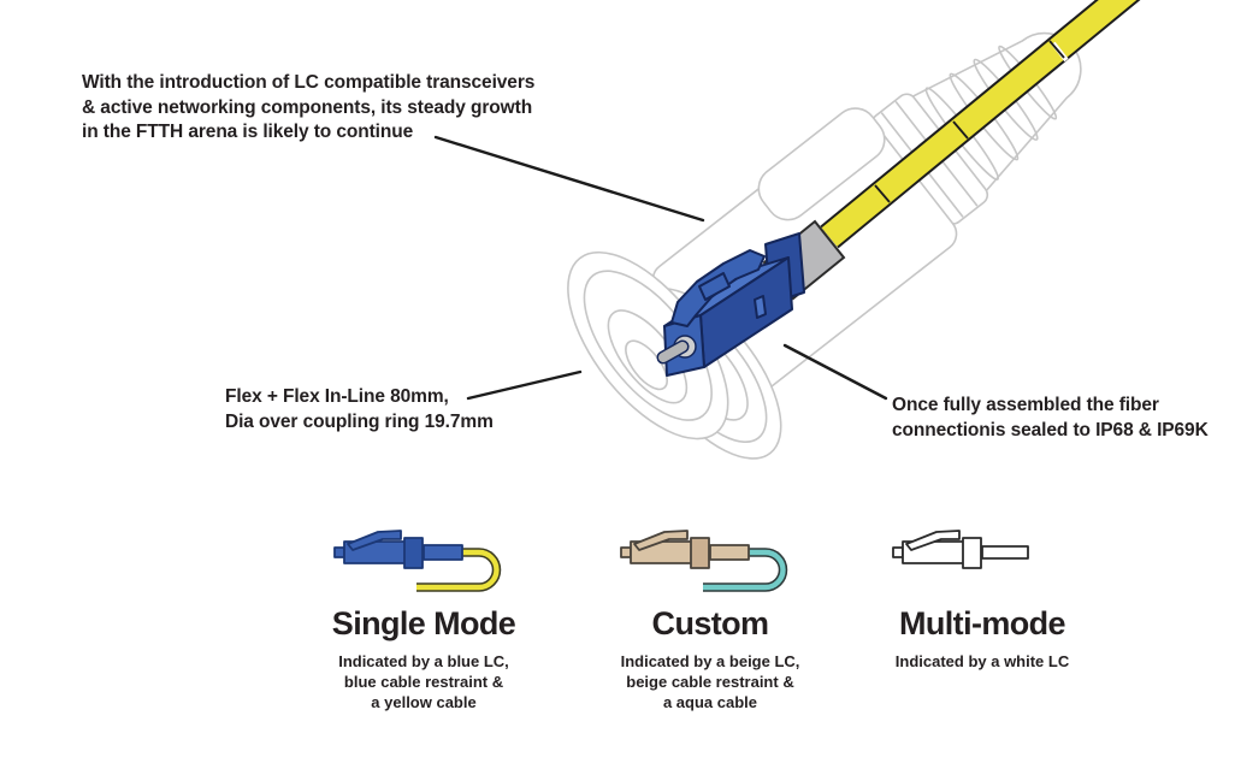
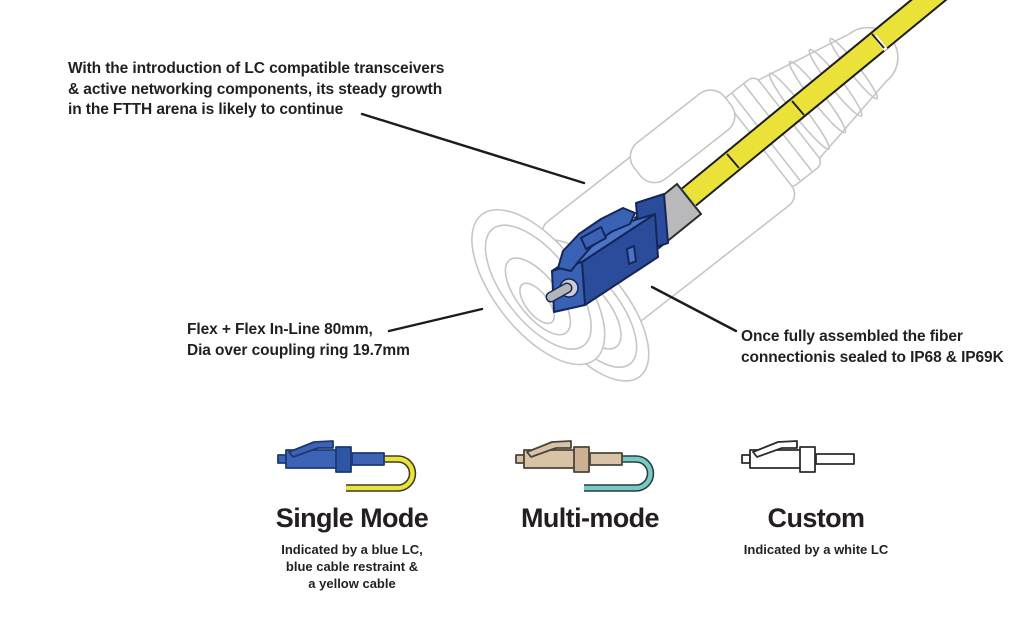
  With the introduction of LC compatible transceivers
  & active networking components, its steady growth
  in the FTTH arena is likely to continue
  Flex + Flex In-Line 80mm,
  Dia over coupling ring 19.7mm
  Once fully assembled the fiber
  connectionis sealed to IP68 & IP69K
  Single Mode
  Indicated by a blue LC,
  blue cable restraint &
  a yellow cable
- Custom
+ Multi-mode
- Indicated by a beige LC,
- beige cable restraint &
- a aqua cable
- Multi-mode
+ Custom
  Indicated by a white LC
